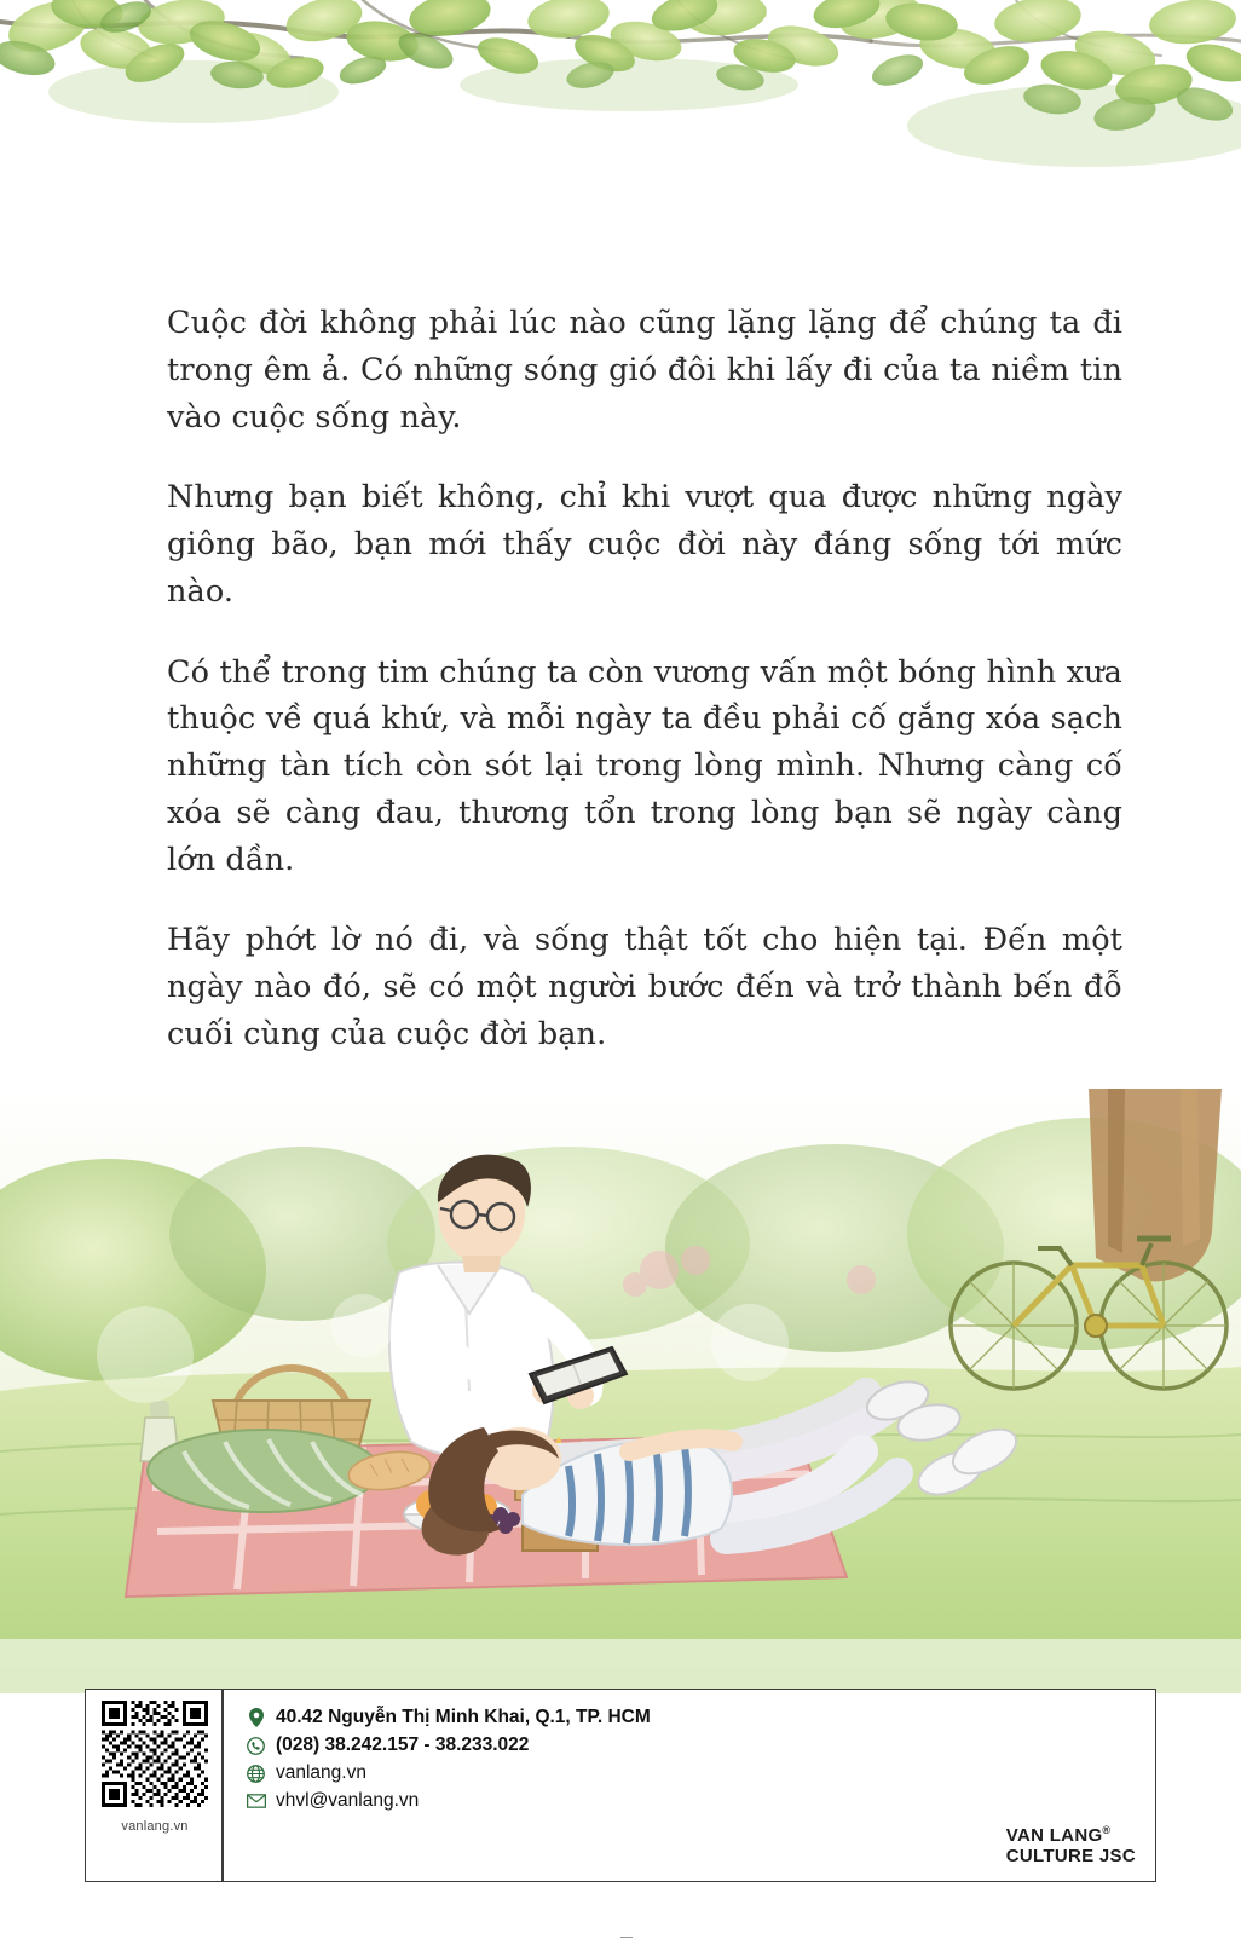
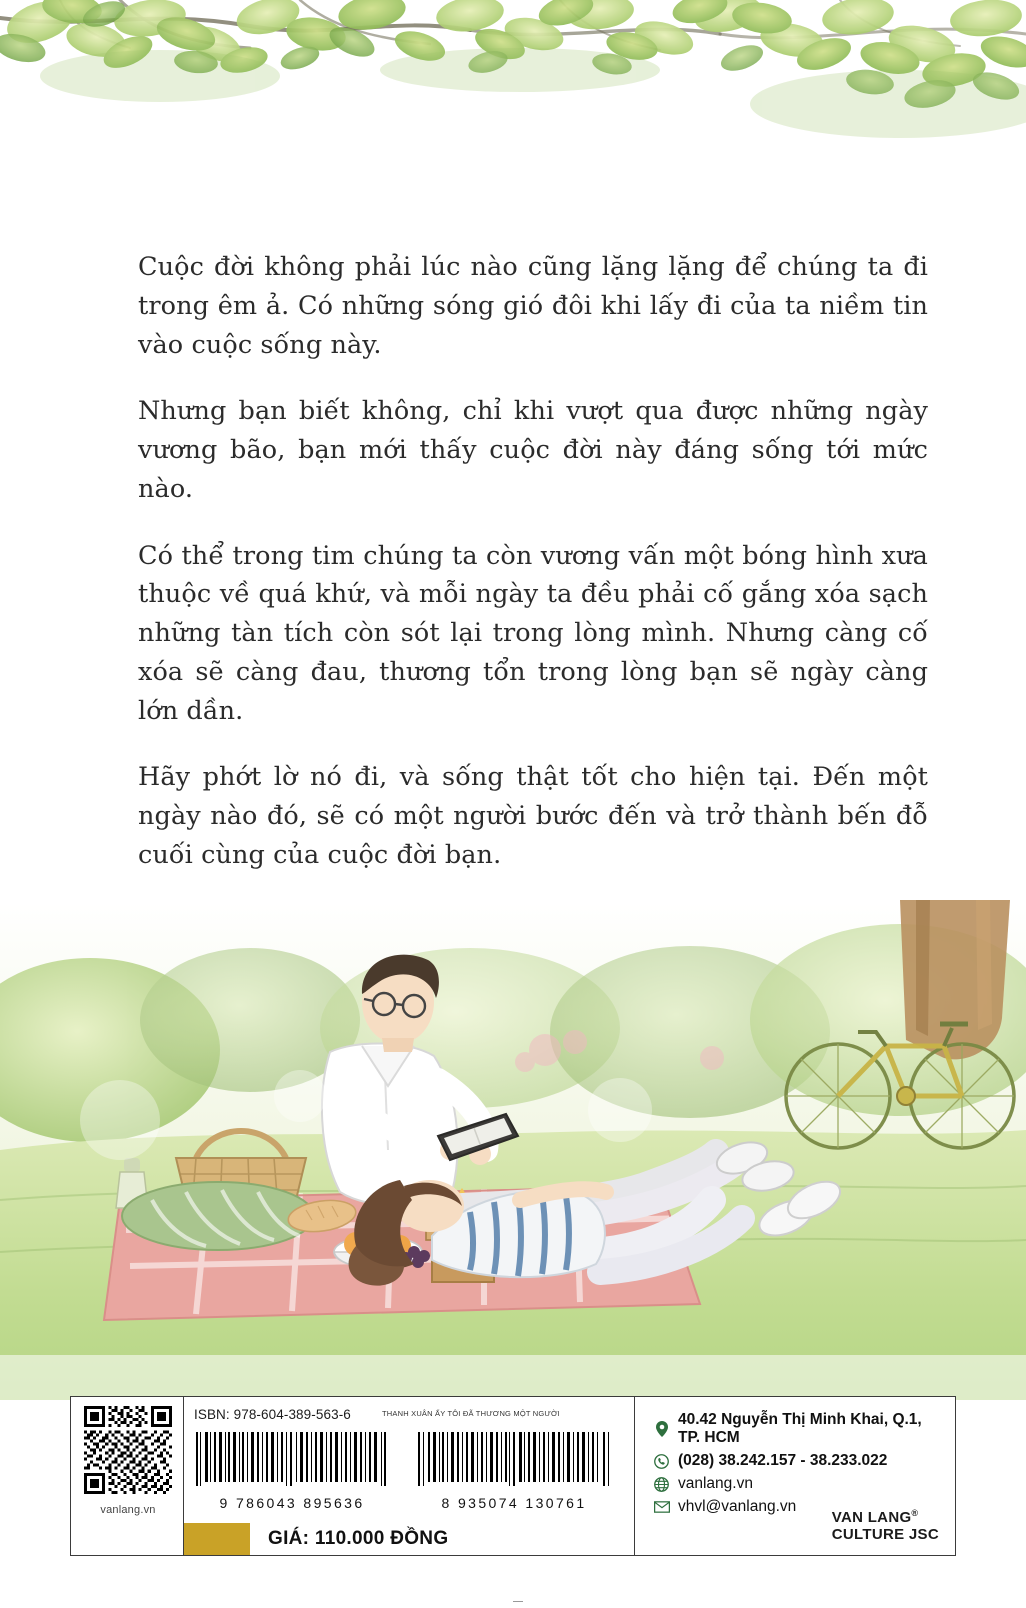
  Cuộc đời không phải lúc nào cũng lặng lặng để chúng ta đi trong êm ả. Có những sóng gió đôi khi lấy đi của ta niềm tin vào cuộc sống này.
- Nhưng bạn biết không, chỉ khi vượt qua được những ngày giông bão, bạn mới thấy cuộc đời này đáng sống tới mức nào.
+ Nhưng bạn biết không, chỉ khi vượt qua được những ngày vương bão, bạn mới thấy cuộc đời này đáng sống tới mức nào.
  Có thể trong tim chúng ta còn vương vấn một bóng hình xưa thuộc về quá khứ, và mỗi ngày ta đều phải cố gắng xóa sạch những tàn tích còn sót lại trong lòng mình. Nhưng càng cố xóa sẽ càng đau, thương tổn trong lòng bạn sẽ ngày càng lớn dần.
  Hãy phớt lờ nó đi, và sống thật tốt cho hiện tại. Đến một ngày nào đó, sẽ có một người bước đến và trở thành bến đỗ cuối cùng của cuộc đời bạn.
  vanlang.vn
+ ISBN: 978-604-389-563-6
+ THANH XUÂN ẤY TÔI ĐÃ THƯƠNG MỘT NGƯỜI
+ 9 786043 895636
+ 8 935074 130761
+ GIÁ: 110.000 ĐỒNG
  40.42 Nguyễn Thị Minh Khai, Q.1, TP. HCM
  (028) 38.242.157 - 38.233.022
  vanlang.vn
  vhvl@vanlang.vn
  VAN LANG®
  CULTURE JSC
